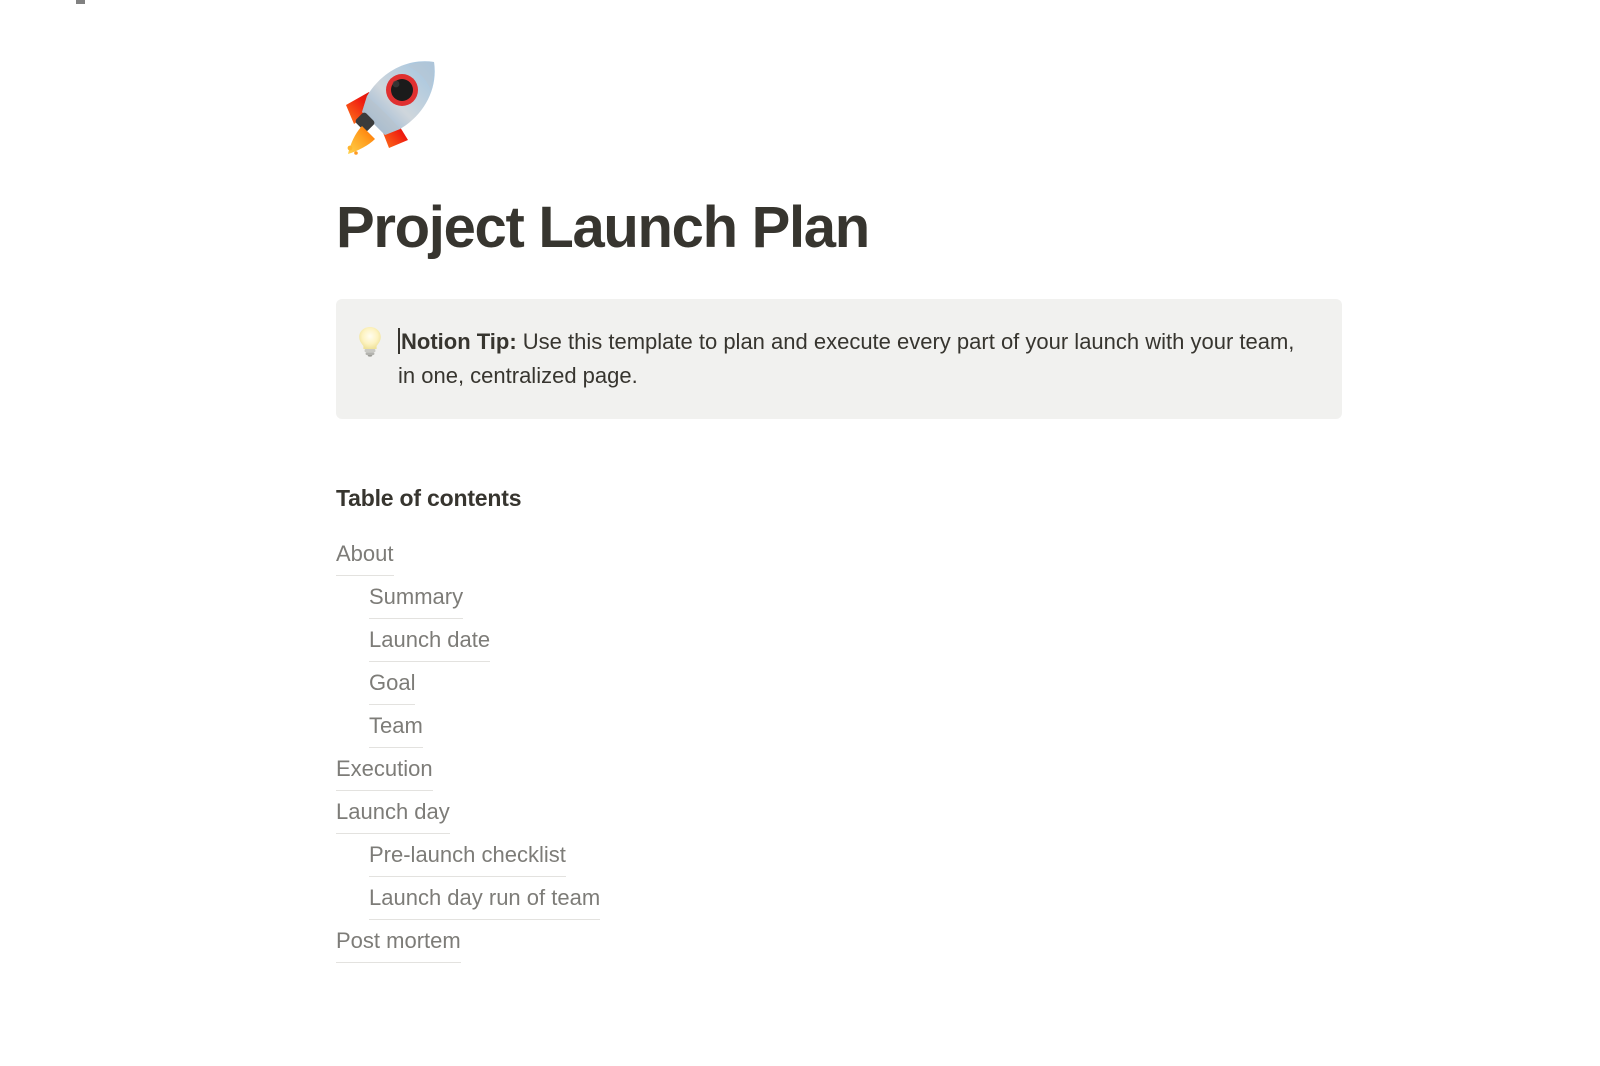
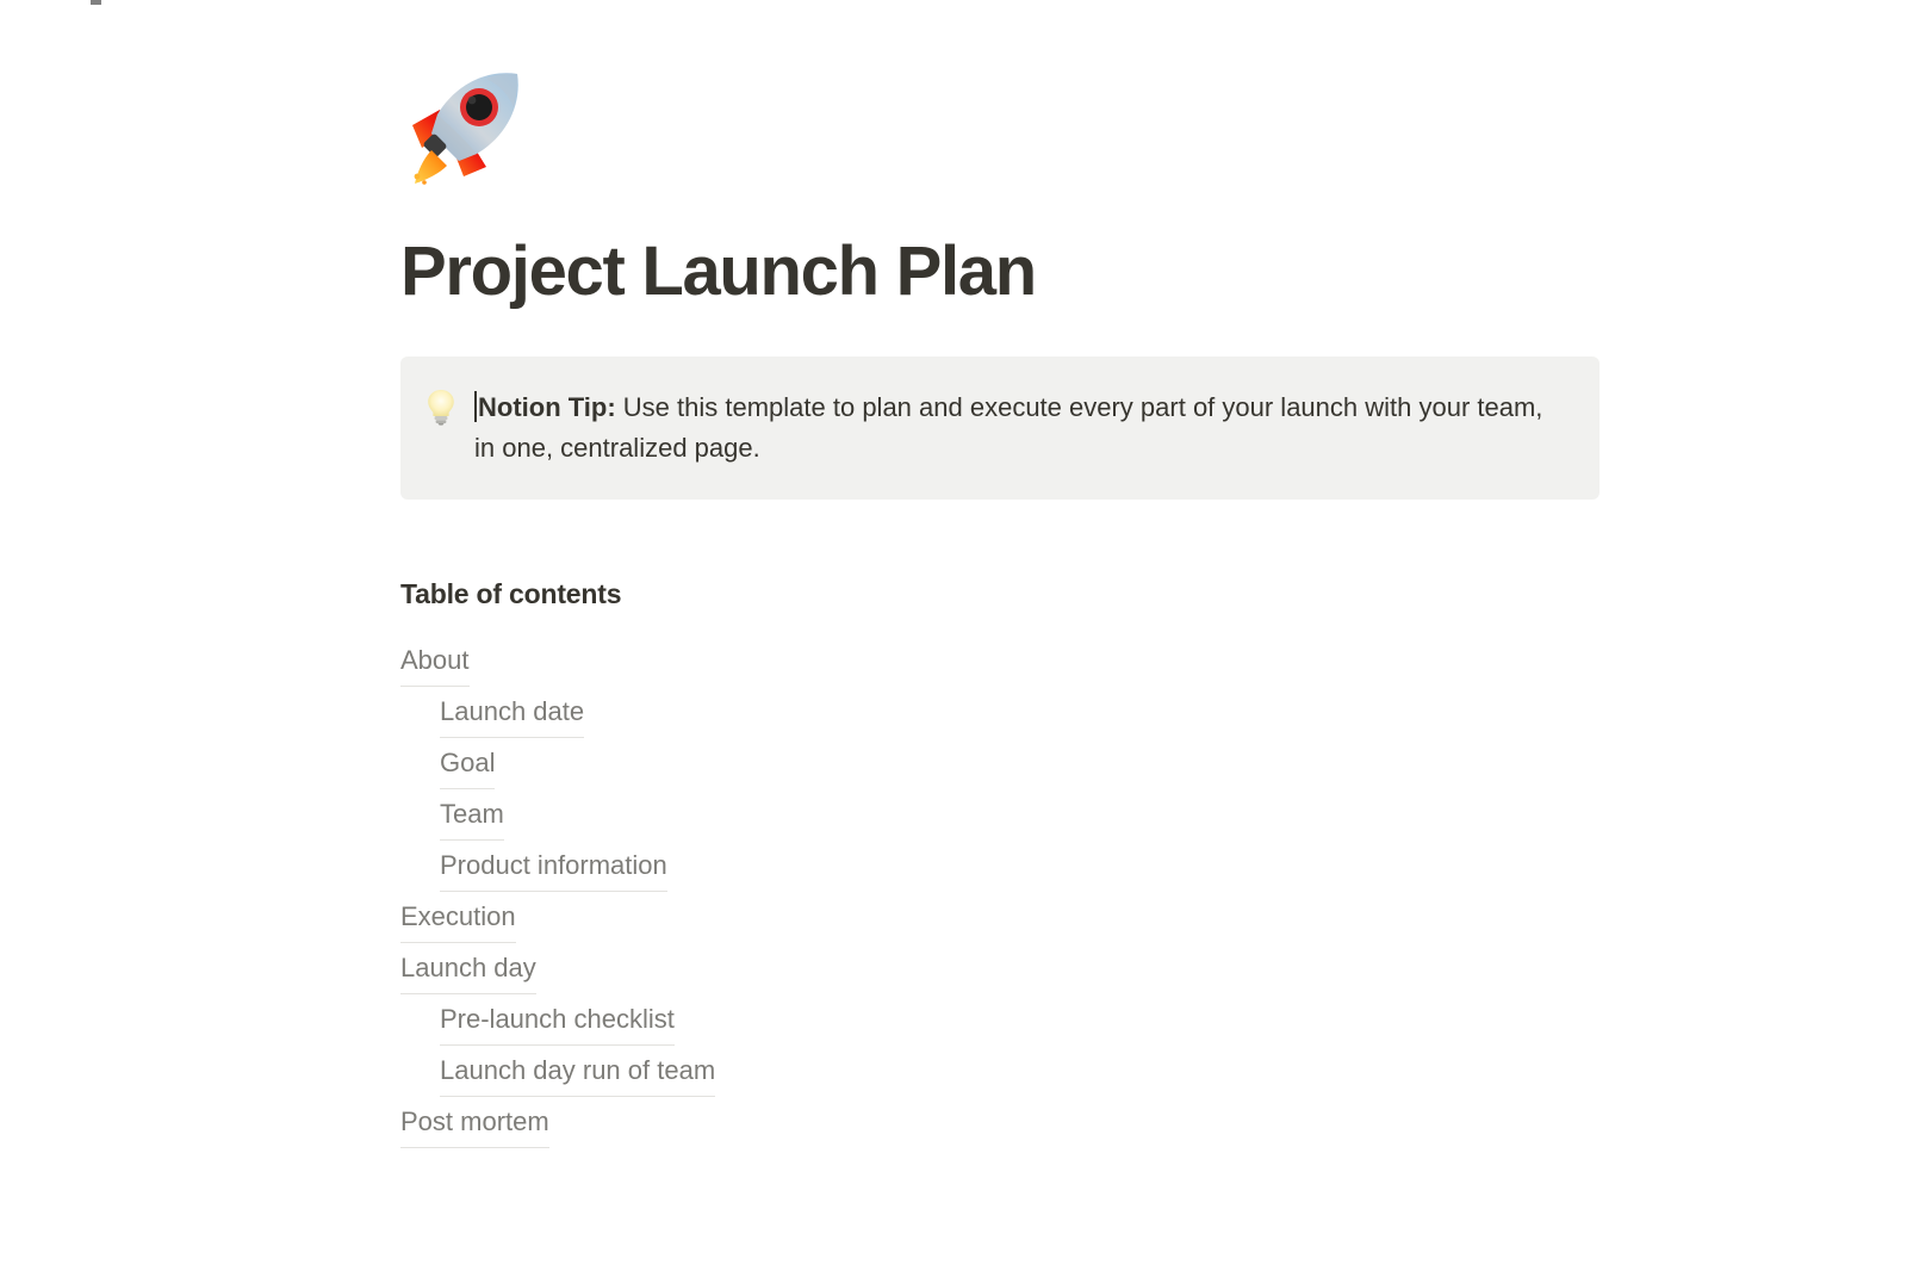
  Project Launch Plan
  Notion Tip: Use this template to plan and execute every part of your launch with your team, in one, centralized page.
  Table of contents
  About
- Summary
  Launch date
  Goal
  Team
+ Product information
  Execution
  Launch day
  Pre-launch checklist
  Launch day run of team
  Post mortem
